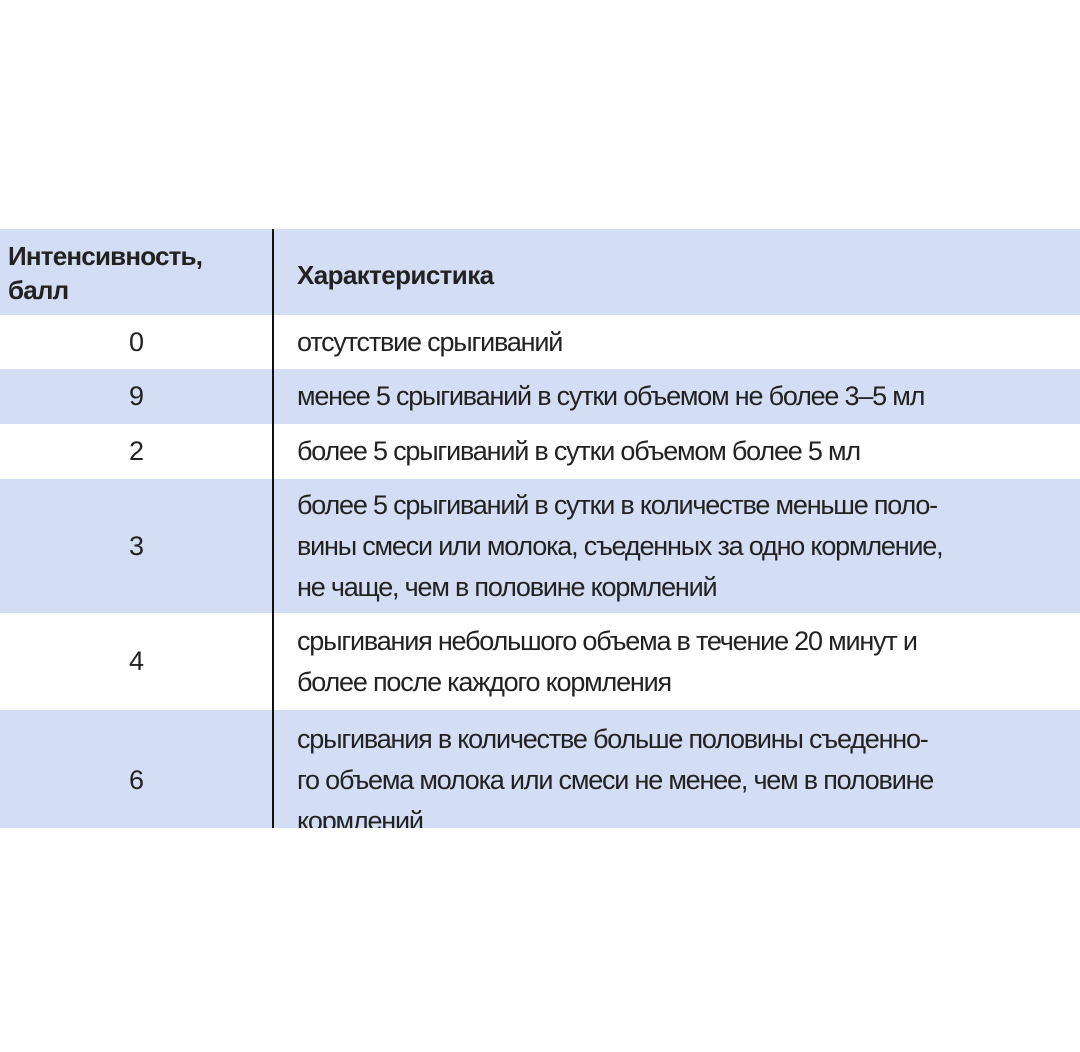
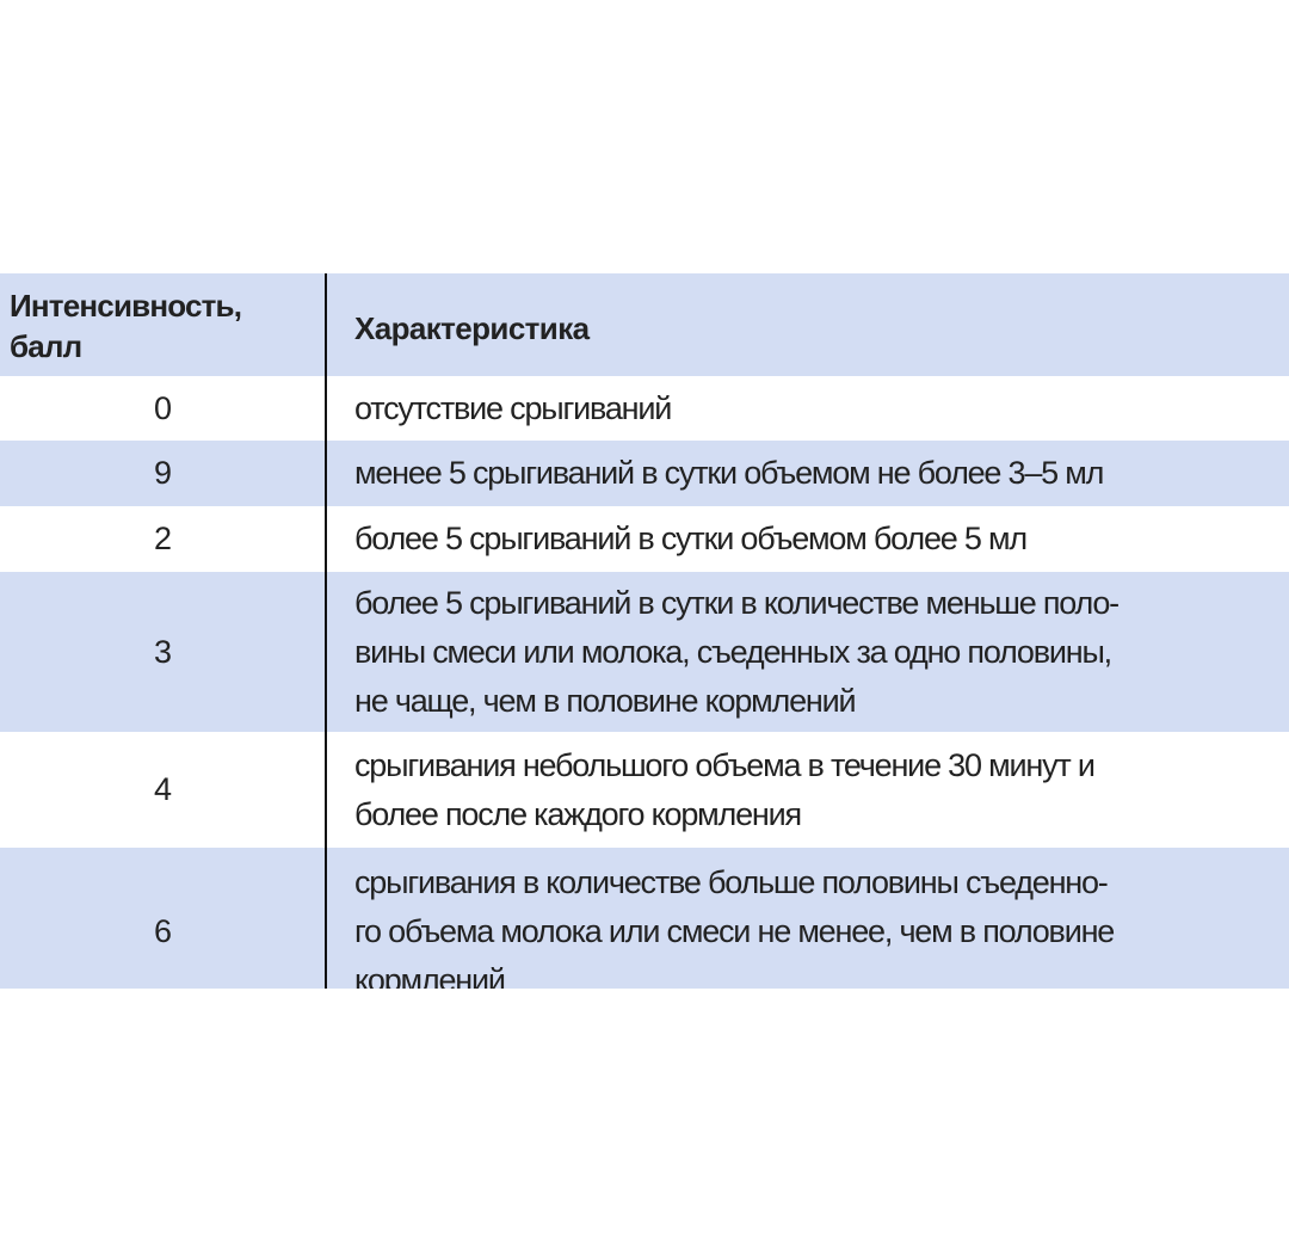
  Интенсивность,
  балл
  Характеристика
  0
  отсутствие срыгиваний
  9
  менее 5 срыгиваний в сутки объемом не более 3–5 мл
  2
  более 5 срыгиваний в сутки объемом более 5 мл
  3
  более 5 срыгиваний в сутки в количестве меньше поло-
- вины смеси или молока, съеденных за одно кормление,
+ вины смеси или молока, съеденных за одно половины,
  не чаще, чем в половине кормлений
  4
- срыгивания небольшого объема в течение 20 минут и
+ срыгивания небольшого объема в течение 30 минут и
  более после каждого кормления
  6
  срыгивания в количестве больше половины съеденно-
  го объема молока или смеси не менее, чем в половине
  кормлений
